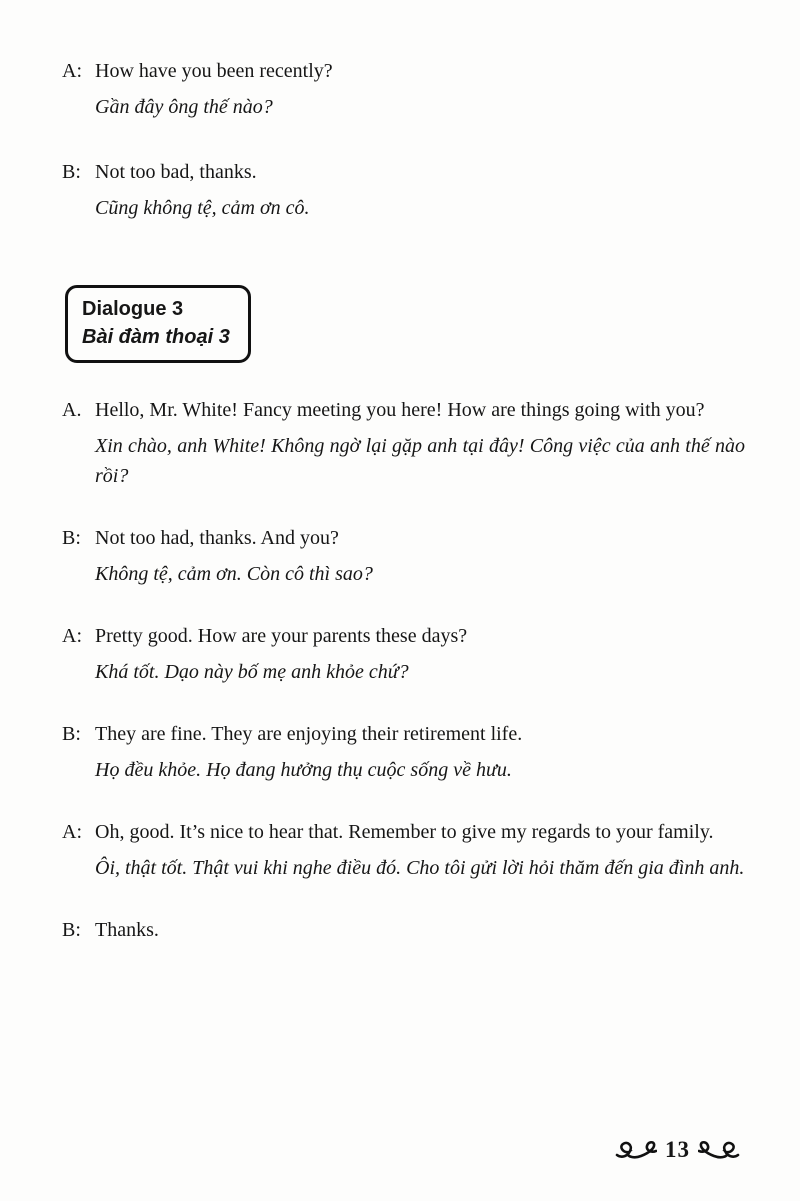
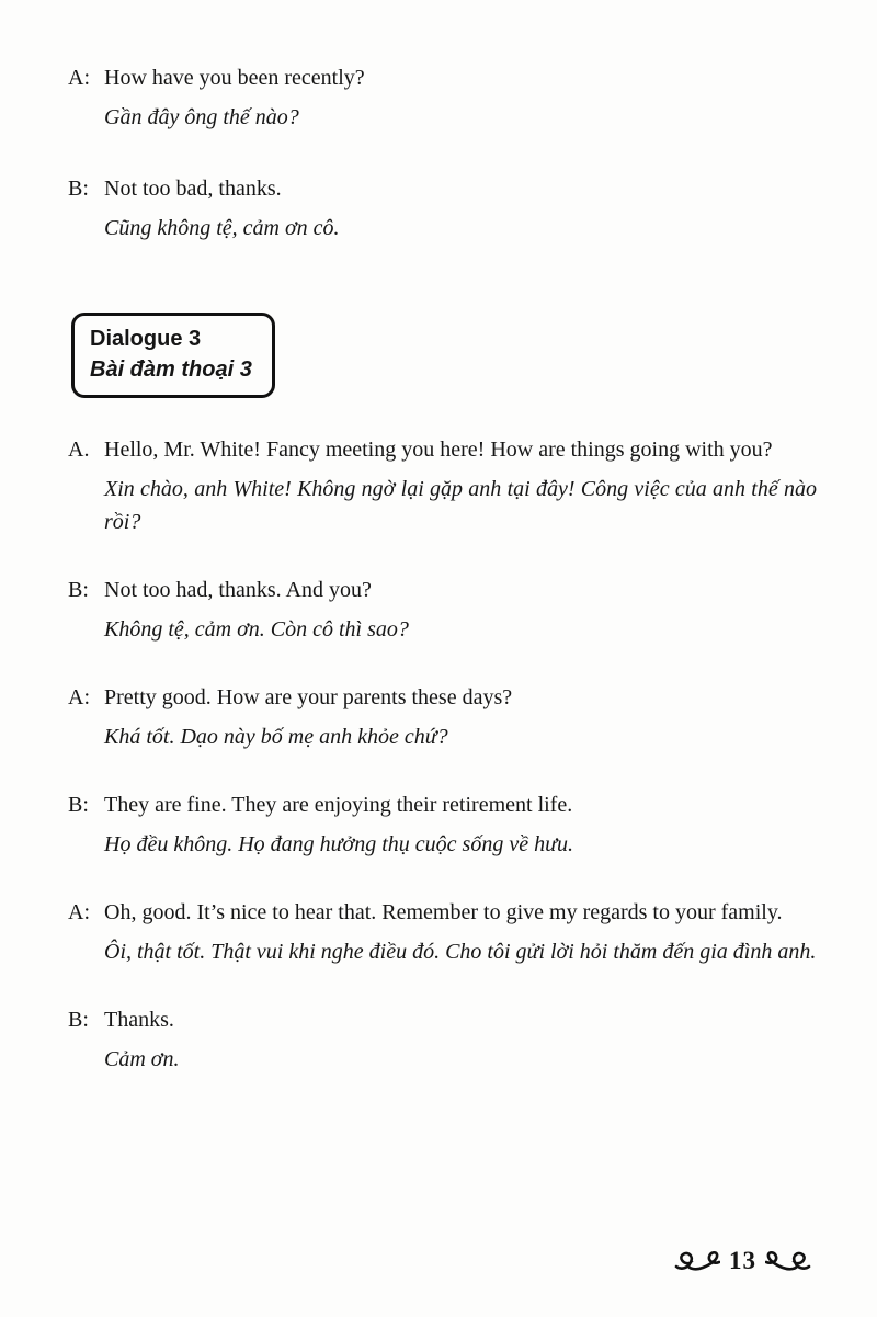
  A:
  How have you been recently?
  Gần đây ông thế nào?
  B:
  Not too bad, thanks.
  Cũng không tệ, cảm ơn cô.
  Dialogue 3
  Bài đàm thoại 3
  A.
  Hello, Mr. White! Fancy meeting you here! How are things going with you?
  Xin chào, anh White! Không ngờ lại gặp anh tại đây! Công việc của anh thế nào rồi?
  B:
  Not too had, thanks. And you?
  Không tệ, cảm ơn. Còn cô thì sao?
  A:
  Pretty good. How are your parents these days?
  Khá tốt. Dạo này bố mẹ anh khỏe chứ?
  B:
  They are fine. They are enjoying their retirement life.
- Họ đều khỏe. Họ đang hưởng thụ cuộc sống về hưu.
+ Họ đều không. Họ đang hưởng thụ cuộc sống về hưu.
  A:
  Oh, good. It’s nice to hear that. Remember to give my regards to your family.
  Ôi, thật tốt. Thật vui khi nghe điều đó. Cho tôi gửi lời hỏi thăm đến gia đình anh.
  B:
  Thanks.
+ Cảm ơn.
  13
